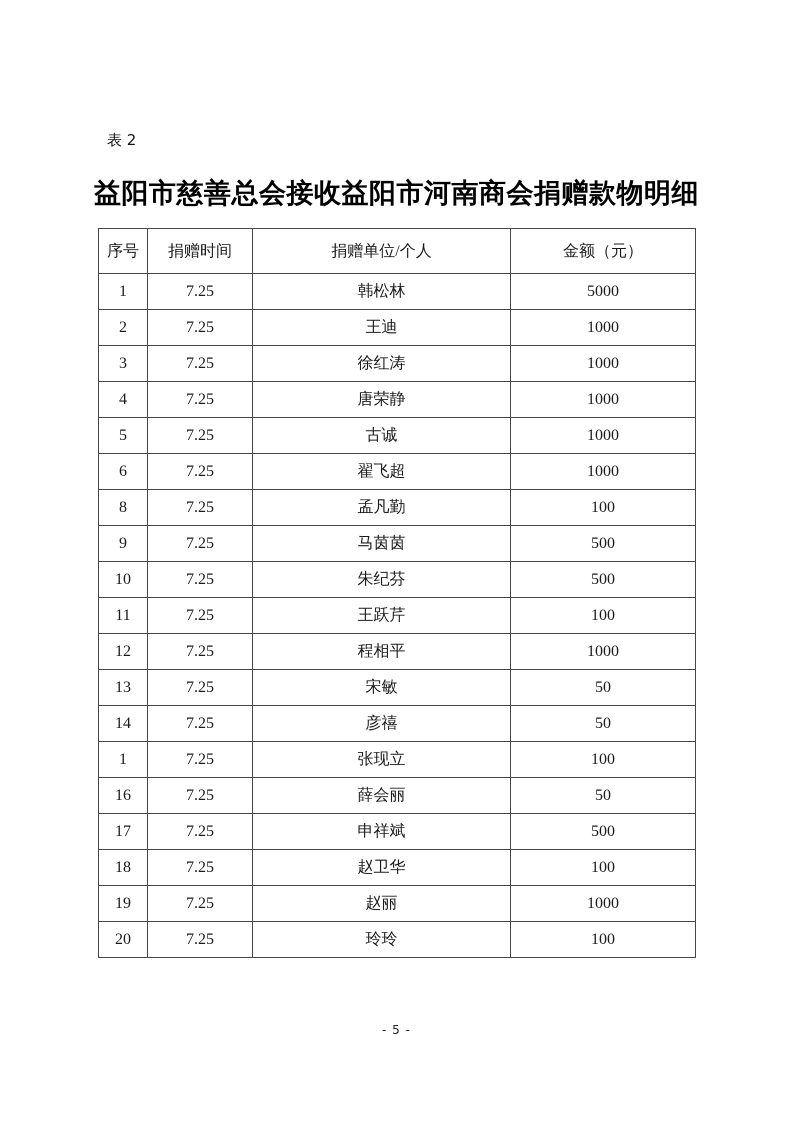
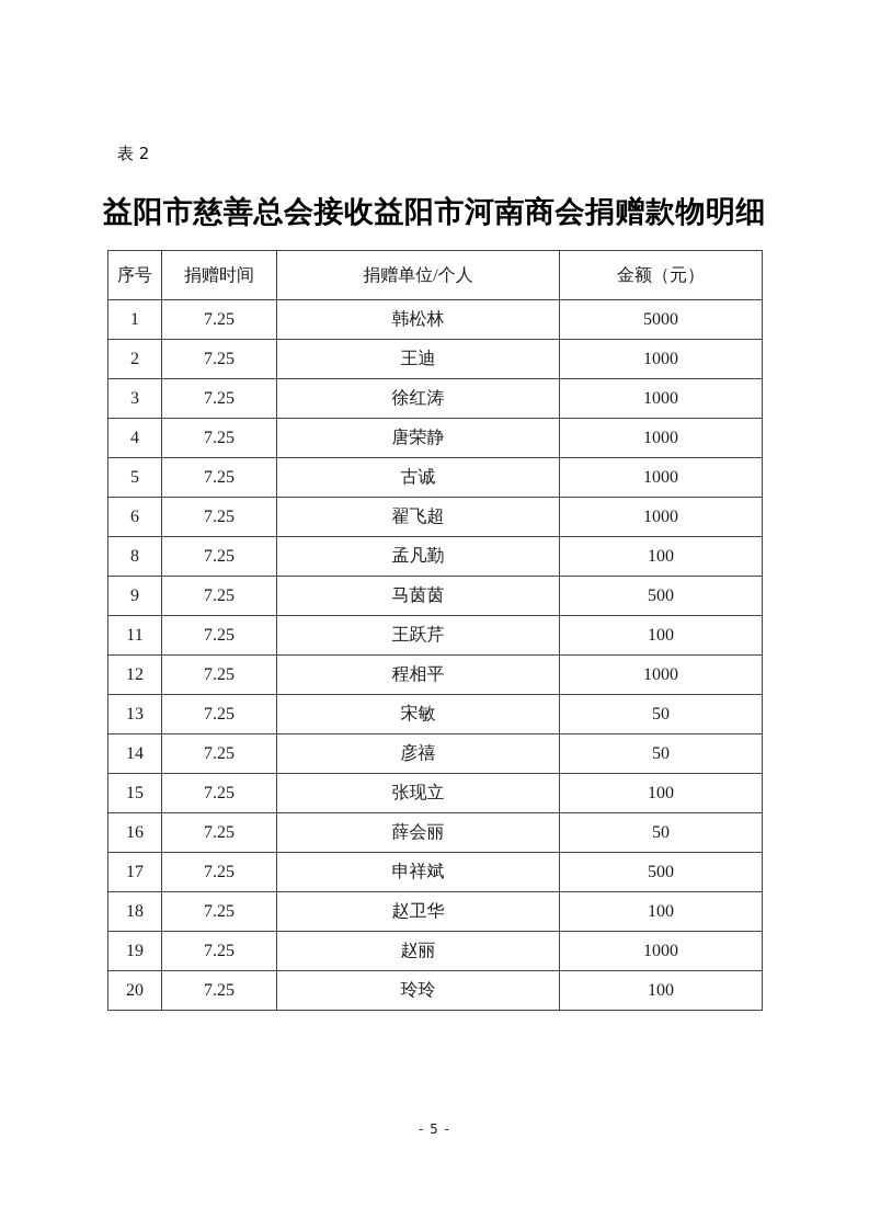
  表 2
  益阳市慈善总会接收益阳市河南商会捐赠款物明细
  序号	捐赠时间	捐赠单位/个人	金额（元）
  1	7.25	韩松林	5000
  2	7.25	王迪	1000
  3	7.25	徐红涛	1000
  4	7.25	唐荣静	1000
  5	7.25	古诚	1000
  6	7.25	翟飞超	1000
  8	7.25	孟凡勤	100
  9	7.25	马茵茵	500
- 10	7.25	朱纪芬	500
  11	7.25	王跃芹	100
  12	7.25	程相平	1000
  13	7.25	宋敏	50
  14	7.25	彦禧	50
- 1	7.25	张现立	100
+ 15	7.25	张现立	100
  16	7.25	薛会丽	50
  17	7.25	申祥斌	500
  18	7.25	赵卫华	100
  19	7.25	赵丽	1000
  20	7.25	玲玲	100
  - 5 -
